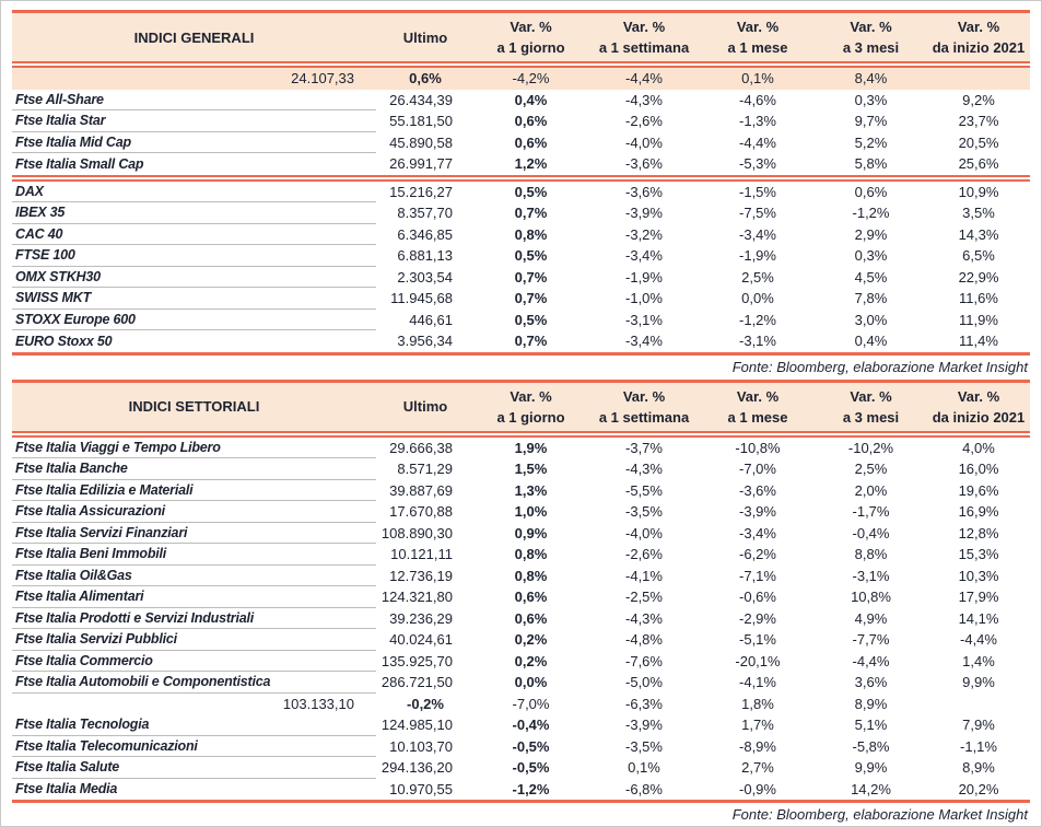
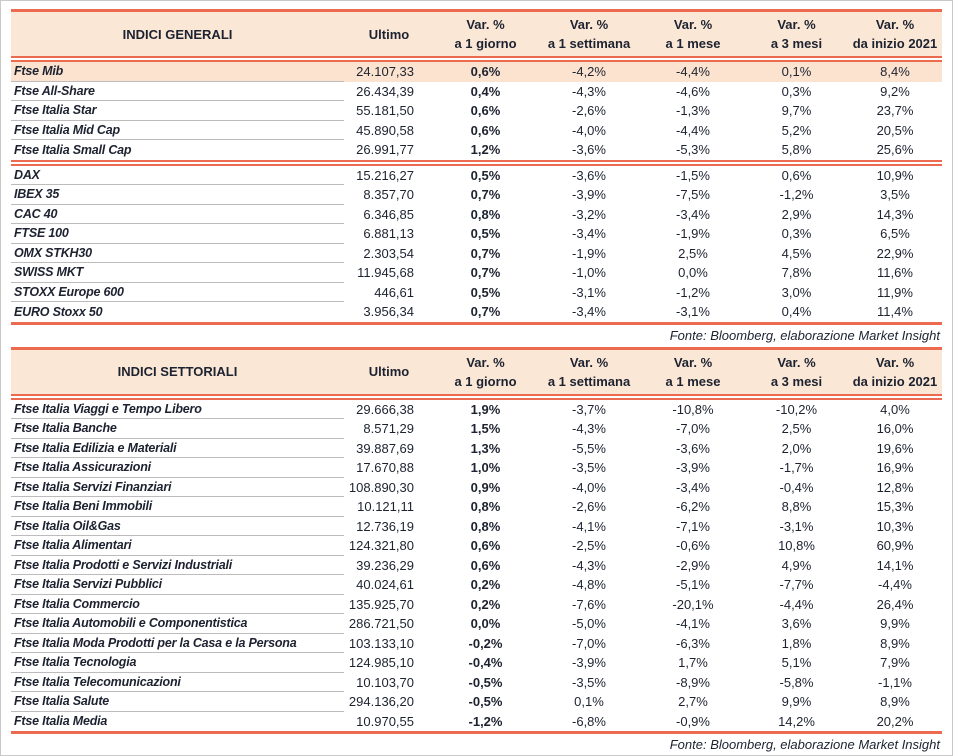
  INDICI GENERALI
  Ultimo
  Var. %
  a 1 giorno
  Var. %
  a 1 settimana
  Var. %
  a 1 mese
  Var. %
  a 3 mesi
  Var. %
  da inizio 2021
+ Ftse Mib
  24.107,33
  0,6%
  -4,2%
  -4,4%
  0,1%
  8,4%
  Ftse All-Share
  26.434,39
  0,4%
  -4,3%
  -4,6%
  0,3%
  9,2%
  Ftse Italia Star
  55.181,50
  0,6%
  -2,6%
  -1,3%
  9,7%
  23,7%
  Ftse Italia Mid Cap
  45.890,58
  0,6%
  -4,0%
  -4,4%
  5,2%
  20,5%
  Ftse Italia Small Cap
  26.991,77
  1,2%
  -3,6%
  -5,3%
  5,8%
  25,6%
  DAX
  15.216,27
  0,5%
  -3,6%
  -1,5%
  0,6%
  10,9%
  IBEX 35
  8.357,70
  0,7%
  -3,9%
  -7,5%
  -1,2%
  3,5%
  CAC 40
  6.346,85
  0,8%
  -3,2%
  -3,4%
  2,9%
  14,3%
  FTSE 100
  6.881,13
  0,5%
  -3,4%
  -1,9%
  0,3%
  6,5%
  OMX STKH30
  2.303,54
  0,7%
  -1,9%
  2,5%
  4,5%
  22,9%
  SWISS MKT
  11.945,68
  0,7%
  -1,0%
  0,0%
  7,8%
  11,6%
  STOXX Europe 600
  446,61
  0,5%
  -3,1%
  -1,2%
  3,0%
  11,9%
  EURO Stoxx 50
  3.956,34
  0,7%
  -3,4%
  -3,1%
  0,4%
  11,4%
  Fonte: Bloomberg, elaborazione Market Insight
  INDICI SETTORIALI
  Ultimo
  Var. %
  a 1 giorno
  Var. %
  a 1 settimana
  Var. %
  a 1 mese
  Var. %
  a 3 mesi
  Var. %
  da inizio 2021
  Ftse Italia Viaggi e Tempo Libero
  29.666,38
  1,9%
  -3,7%
  -10,8%
  -10,2%
  4,0%
  Ftse Italia Banche
  8.571,29
  1,5%
  -4,3%
  -7,0%
  2,5%
  16,0%
  Ftse Italia Edilizia e Materiali
  39.887,69
  1,3%
  -5,5%
  -3,6%
  2,0%
  19,6%
  Ftse Italia Assicurazioni
  17.670,88
  1,0%
  -3,5%
  -3,9%
  -1,7%
  16,9%
  Ftse Italia Servizi Finanziari
  108.890,30
  0,9%
  -4,0%
  -3,4%
  -0,4%
  12,8%
  Ftse Italia Beni Immobili
  10.121,11
  0,8%
  -2,6%
  -6,2%
  8,8%
  15,3%
  Ftse Italia Oil&Gas
  12.736,19
  0,8%
  -4,1%
  -7,1%
  -3,1%
  10,3%
  Ftse Italia Alimentari
  124.321,80
  0,6%
  -2,5%
  -0,6%
  10,8%
- 17,9%
+ 60,9%
  Ftse Italia Prodotti e Servizi Industriali
  39.236,29
  0,6%
  -4,3%
  -2,9%
  4,9%
  14,1%
  Ftse Italia Servizi Pubblici
  40.024,61
  0,2%
  -4,8%
  -5,1%
  -7,7%
  -4,4%
  Ftse Italia Commercio
  135.925,70
  0,2%
  -7,6%
  -20,1%
  -4,4%
- 1,4%
+ 26,4%
  Ftse Italia Automobili e Componentistica
  286.721,50
  0,0%
  -5,0%
  -4,1%
  3,6%
  9,9%
+ Ftse Italia Moda Prodotti per la Casa e la Persona
  103.133,10
  -0,2%
  -7,0%
  -6,3%
  1,8%
  8,9%
  Ftse Italia Tecnologia
  124.985,10
  -0,4%
  -3,9%
  1,7%
  5,1%
  7,9%
  Ftse Italia Telecomunicazioni
  10.103,70
  -0,5%
  -3,5%
  -8,9%
  -5,8%
  -1,1%
  Ftse Italia Salute
  294.136,20
  -0,5%
  0,1%
  2,7%
  9,9%
  8,9%
  Ftse Italia Media
  10.970,55
  -1,2%
  -6,8%
  -0,9%
  14,2%
  20,2%
  Fonte: Bloomberg, elaborazione Market Insight
